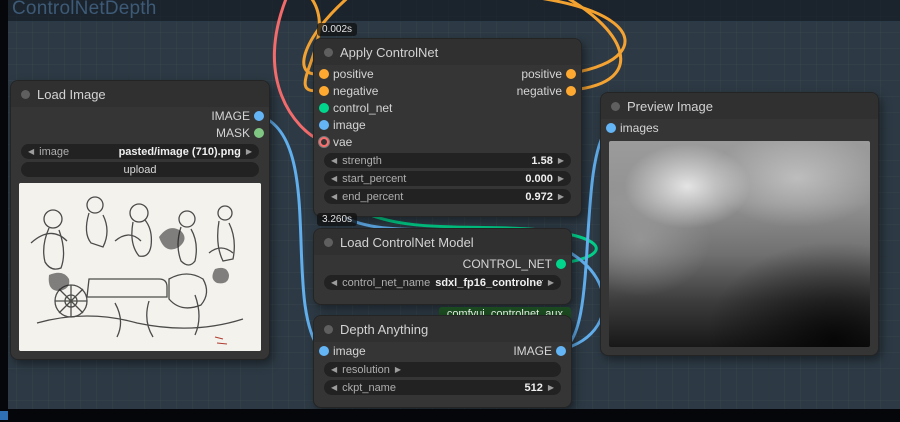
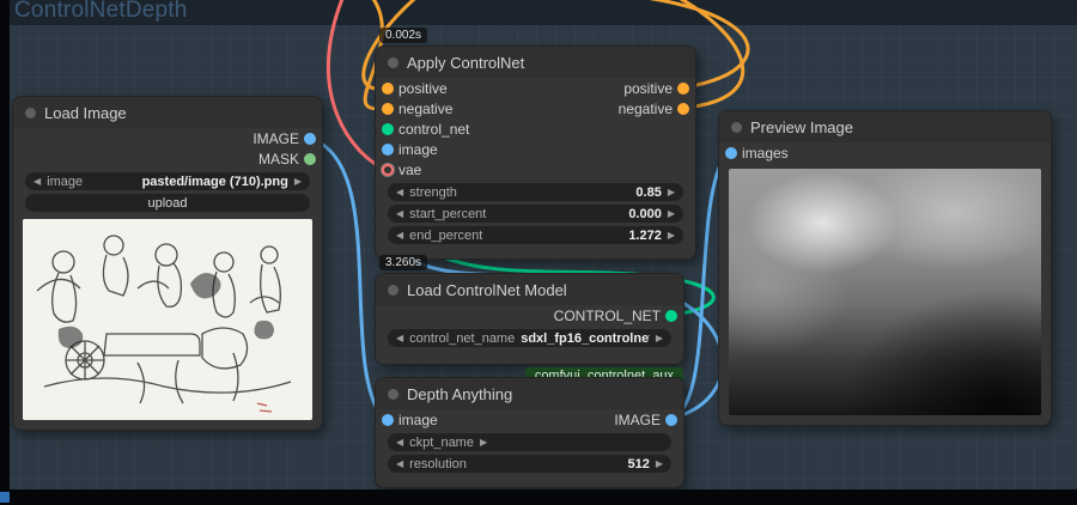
  ControlNetDepth
  Load Image
  IMAGE
  MASK
  ◀
  image
  pasted/image (710).png
  ▶
  upload
  0.002s
  Apply ControlNet
  positive
  positive
  negative
  negative
  control_net
  image
  vae
  ◀
  strength
- 1.58
+ 0.85
  ▶
  ◀
  start_percent
  0.000
  ▶
  ◀
  end_percent
- 0.972
+ 1.272
  ▶
  3.260s
  Load ControlNet Model
  CONTROL_NET
  ◀
  control_net_name
  sdxl_fp16_controlne
  ▶
  comfyui_controlnet_aux
  Depth Anything
  image
  IMAGE
  ◀
- resolution
+ ckpt_name
  ▶
  ◀
- ckpt_name
+ resolution
  512
  ▶
  Preview Image
  images
